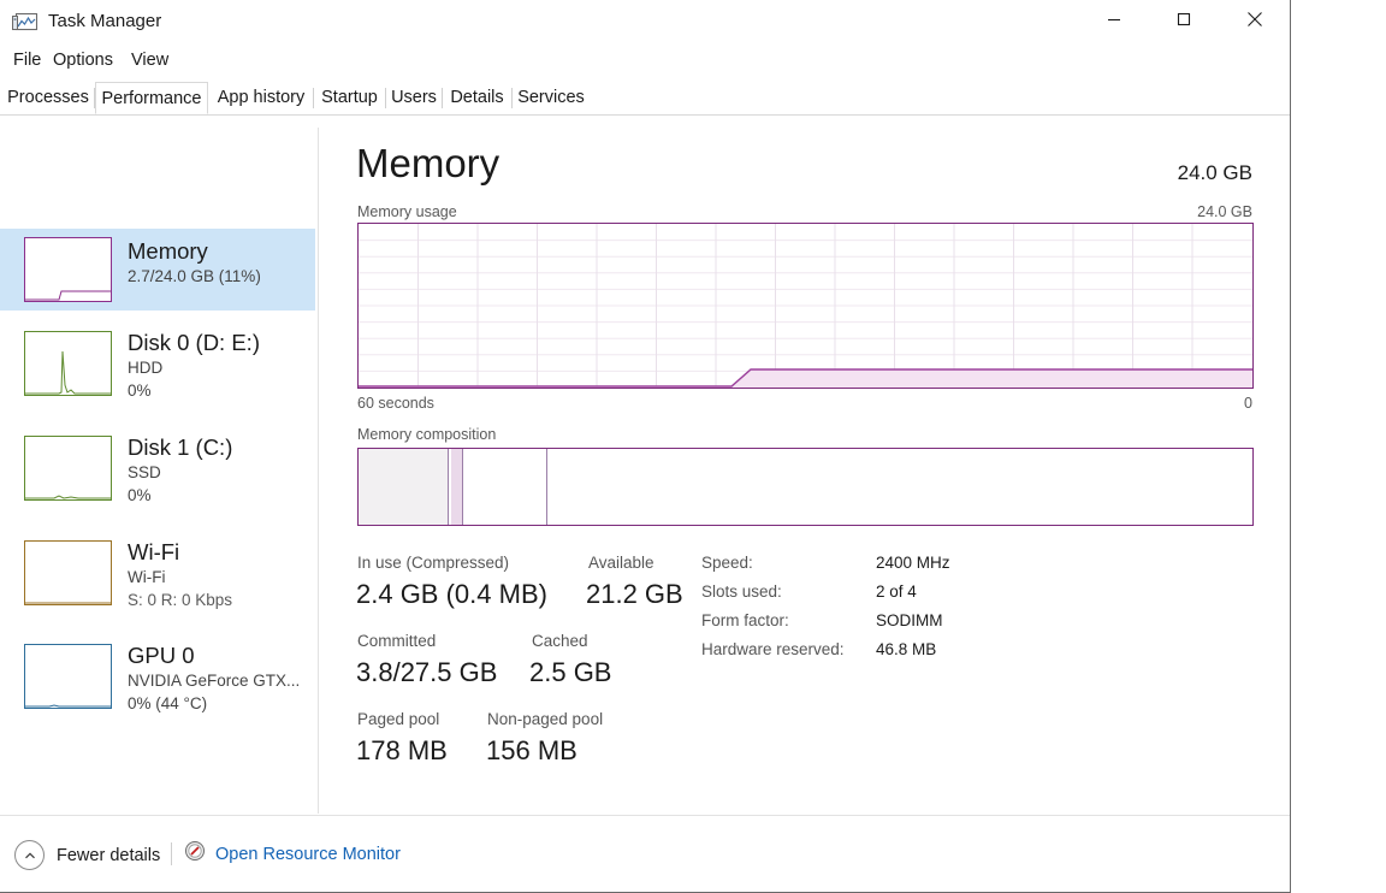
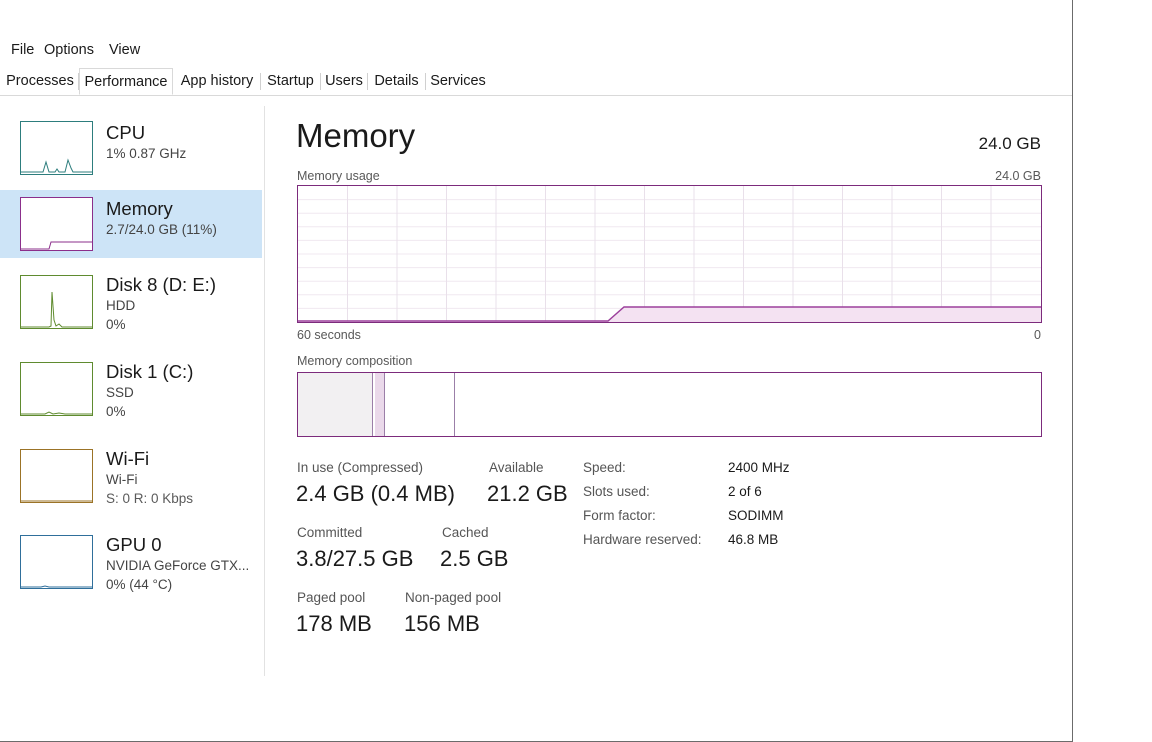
- Task Manager
  File
  Options
  View
  Processes
  Performance
  App history
  Startup
  Users
  Details
  Services
+ CPU
+ 1% 0.87 GHz
  Memory
  2.7/24.0 GB (11%)
- Disk 0 (D: E:)
+ Disk 8 (D: E:)
  HDD
  0%
  Disk 1 (C:)
  SSD
  0%
  Wi-Fi
  Wi-Fi
  S: 0 R: 0 Kbps
  GPU 0
  NVIDIA GeForce GTX...
  0% (44 °C)
  Memory
  24.0 GB
  Memory usage
  24.0 GB
  60 seconds
  0
  Memory composition
  In use (Compressed)
  2.4 GB (0.4 MB)
  Available
  21.2 GB
  Committed
  3.8/27.5 GB
  Cached
  2.5 GB
  Paged pool
  178 MB
  Non-paged pool
  156 MB
  Speed:
  2400 MHz
  Slots used:
- 2 of 4
+ 2 of 6
  Form factor:
  SODIMM
  Hardware reserved:
  46.8 MB
- Fewer details
- Open Resource Monitor
